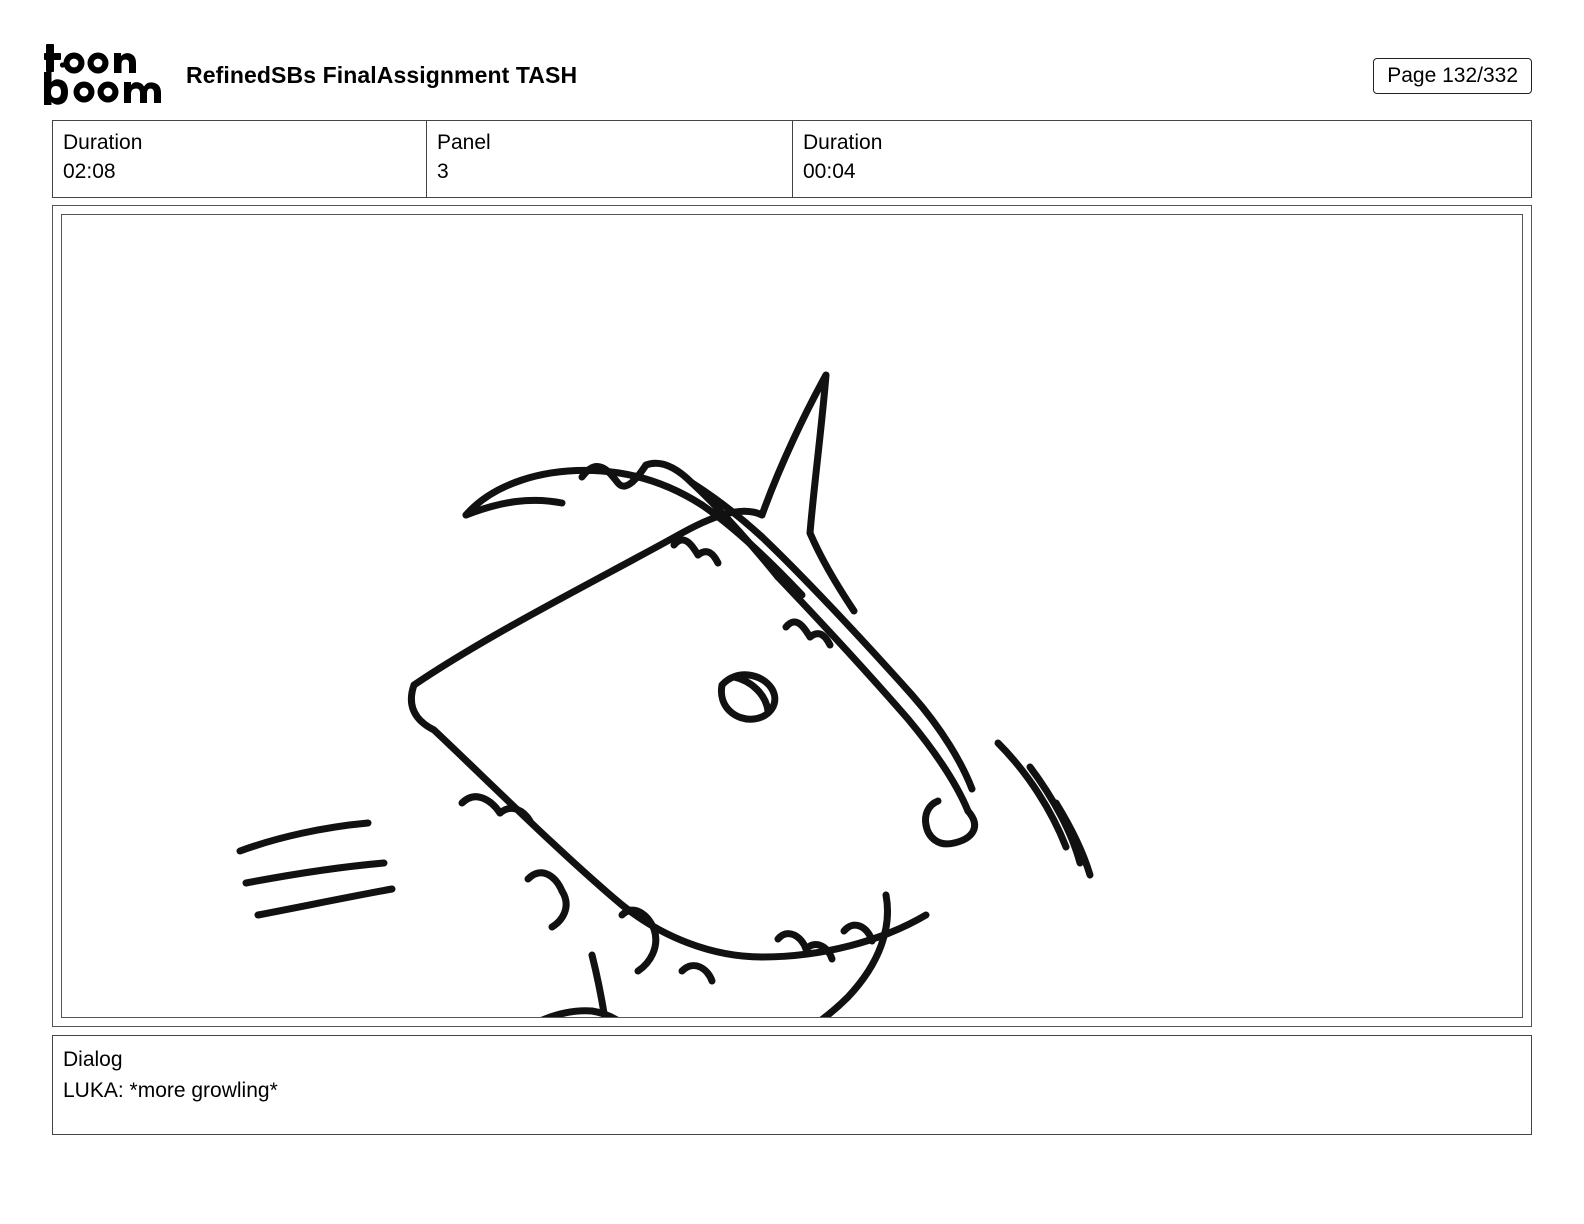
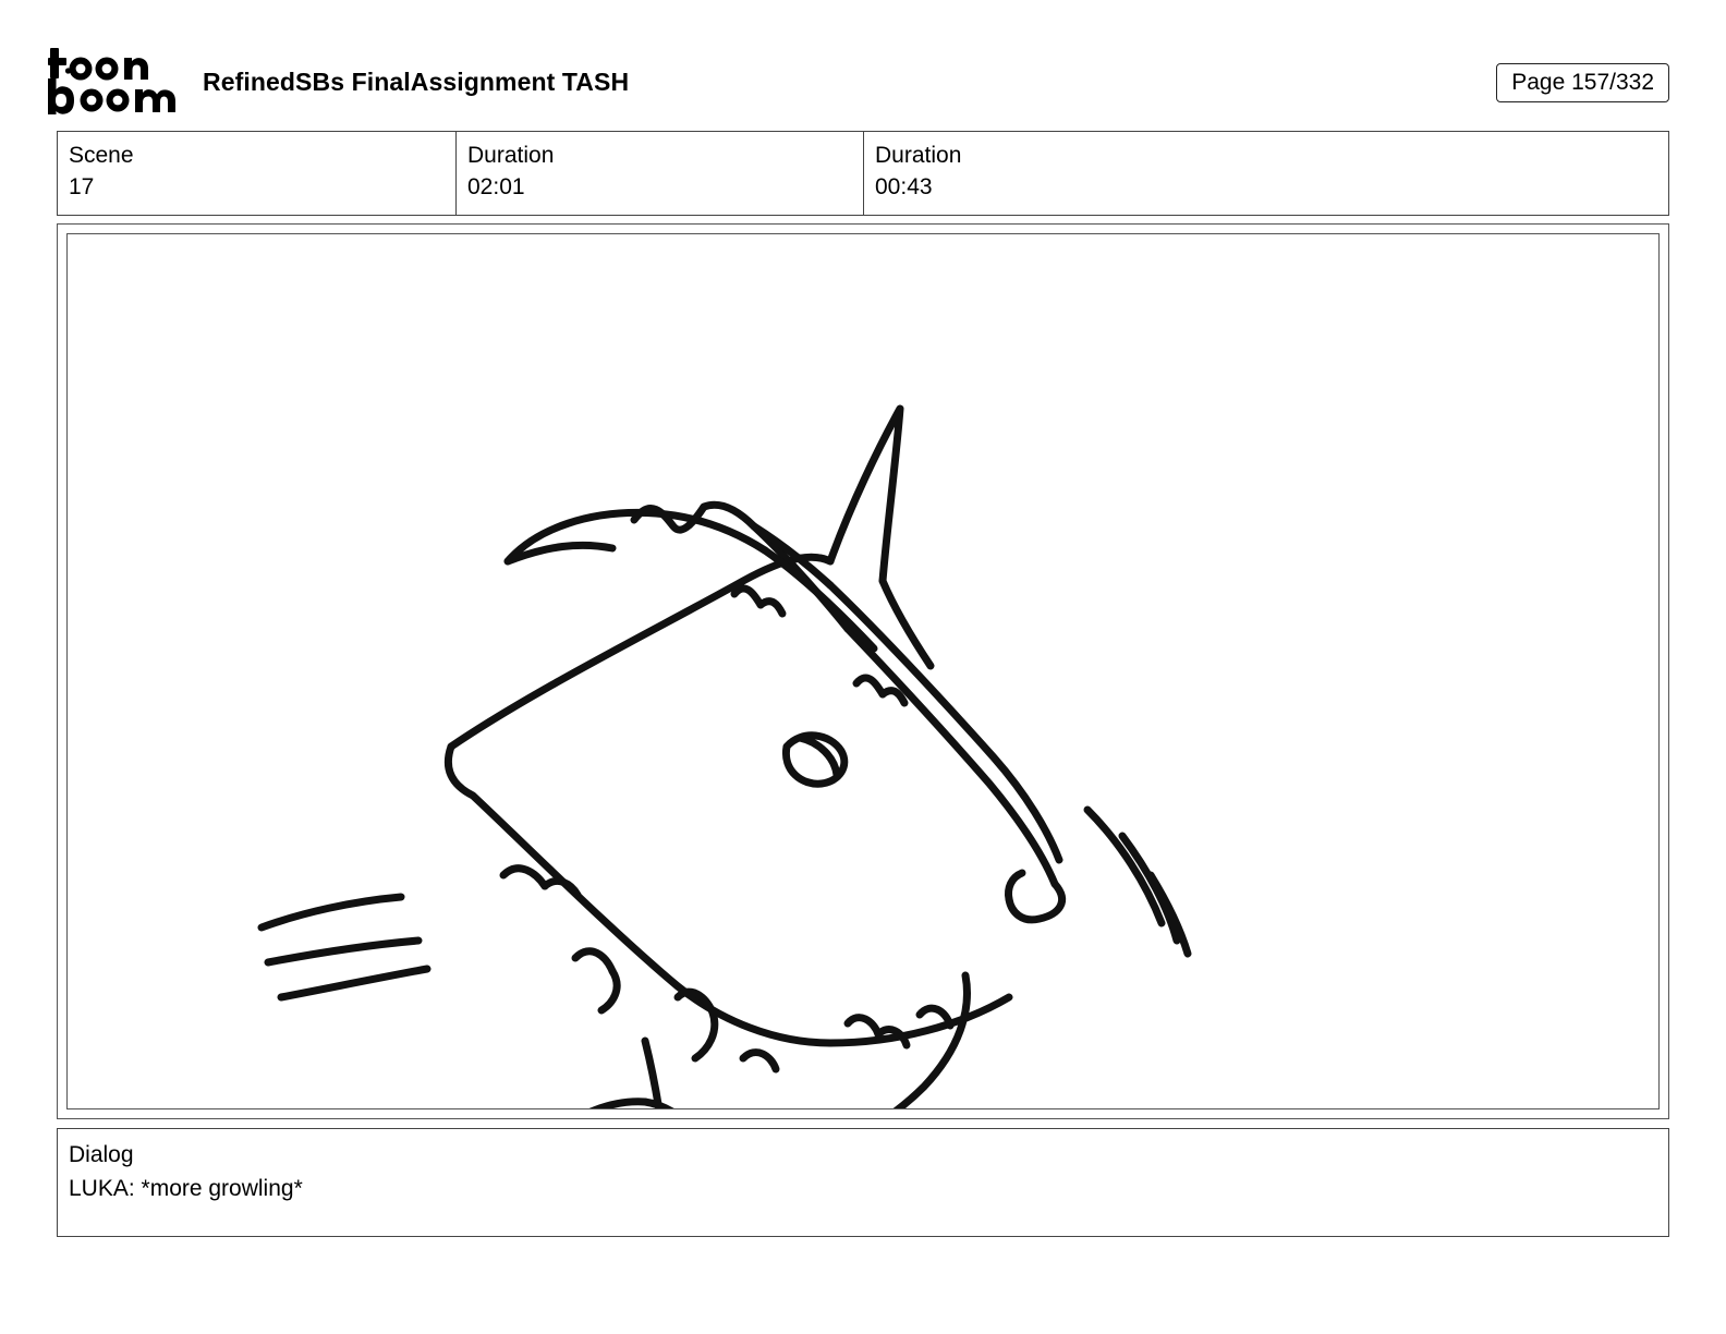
  RefinedSBs FinalAssignment TASH
- Page 132/332
+ Page 157/332
+ Scene
+ 17
  Duration
- 02:08
+ 02:01
- Panel
- 3
  Duration
- 00:04
+ 00:43
  Dialog
  LUKA: *more growling*
